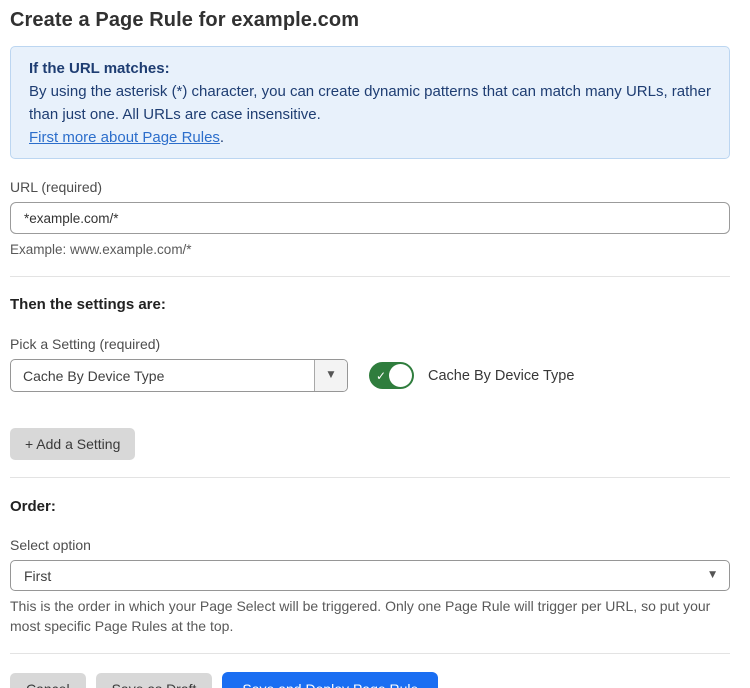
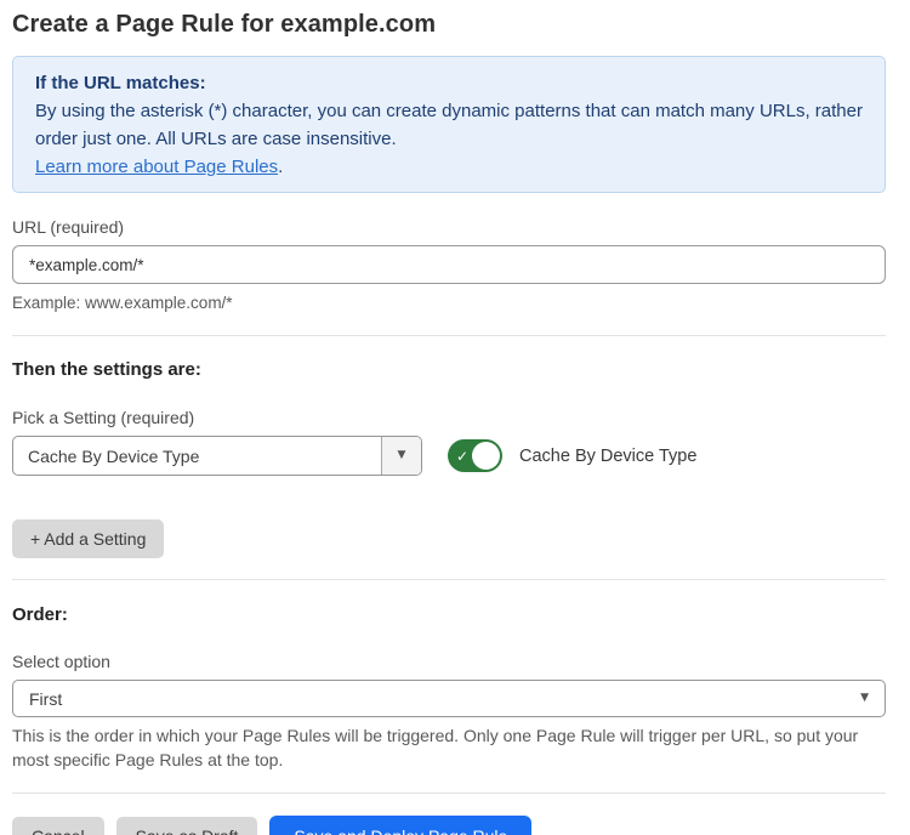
  Create a Page Rule for example.com
  If the URL matches:
- By using the asterisk (*) character, you can create dynamic patterns that can match many URLs, rather than just one. All URLs are case insensitive.
+ By using the asterisk (*) character, you can create dynamic patterns that can match many URLs, rather order just one. All URLs are case insensitive.
- First more about Page Rules.
+ Learn more about Page Rules.
  URL (required)
  *example.com/*
  Example: www.example.com/*
  Then the settings are:
  Pick a Setting (required)
  Cache By Device Type
  ▼
  ✓
  Cache By Device Type
  + Add a Setting
  Order:
  Select option
  First
  ▼
- This is the order in which your Page Select will be triggered. Only one Page Rule will trigger per URL, so put your most specific Page Rules at the top.
+ This is the order in which your Page Rules will be triggered. Only one Page Rule will trigger per URL, so put your most specific Page Rules at the top.
